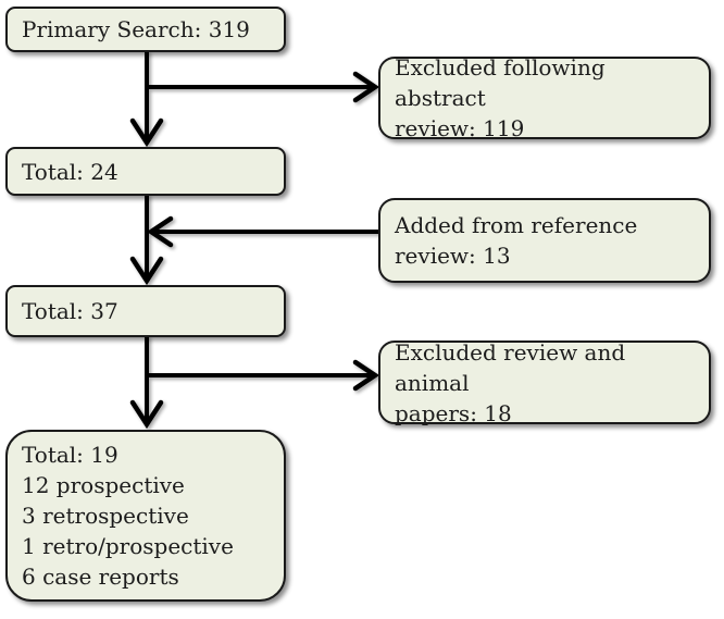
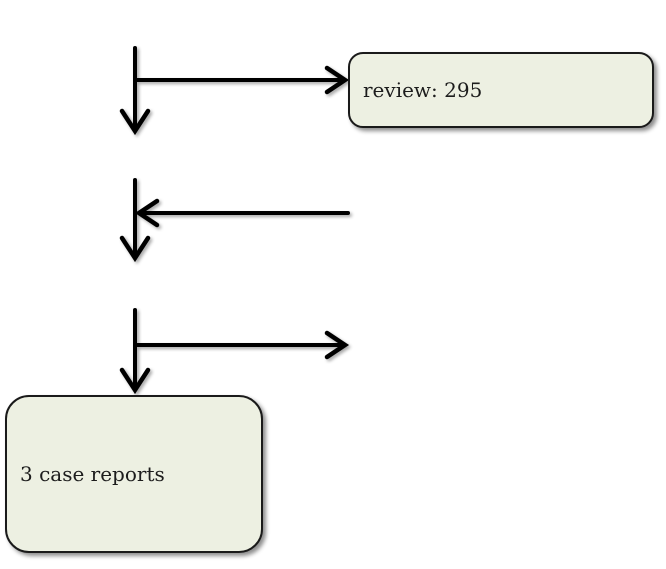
- Primary Search: 319
- Total: 24
- Total: 37
- Total: 19
- 12 prospective
- 3 retrospective
- 1 retro/prospective
- 6 case reports
+ 3 case reports
- Excluded following abstract
- review: 119
+ review: 295
- Added from reference
- review: 13
- Excluded review and animal
- papers: 18
